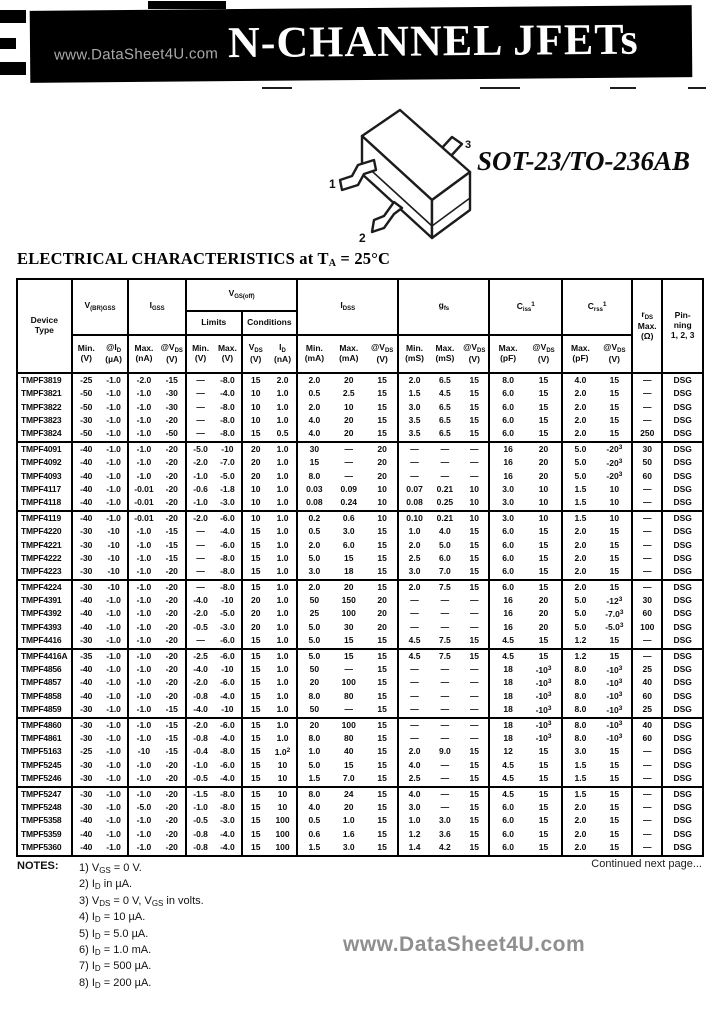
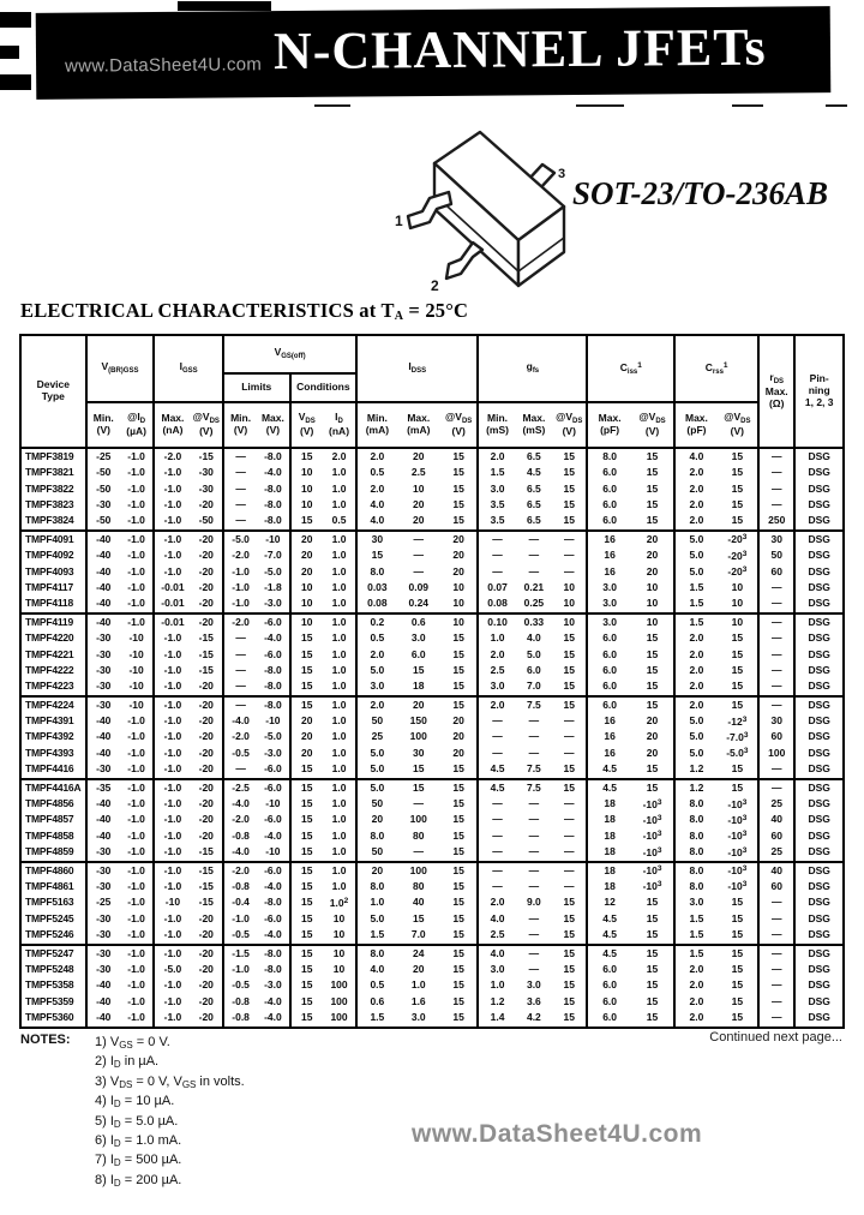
  www.DataSheet4U.com
  N-CHANNEL JFETs
  1
  2
  3
  SOT-23/TO-236AB
  ELECTRICAL CHARACTERISTICS at TA = 25°C
  Limits	Conditions
  Min.(V)	@I(µA)	Max.(nA)	@V(V)	Min.(V)	Max.(V)	V(V)	I(nA)	Min.(mA)	Max.(mA)	@V(V)	Min.(mS)	Max.(mS)	@V(V)	Max.(pF)	@V(V)	Max.(pF)	@V(V)
  TMPF3819	-25	-1.0	-2.0	-15	—	-8.0	15	2.0	2.0	20	15	2.0	6.5	15	8.0	15	4.0	15	—	DSG
  TMPF3821	-50	-1.0	-1.0	-30	—	-4.0	10	1.0	0.5	2.5	15	1.5	4.5	15	6.0	15	2.0	15	—	DSG
  TMPF3822	-50	-1.0	-1.0	-30	—	-8.0	10	1.0	2.0	10	15	3.0	6.5	15	6.0	15	2.0	15	—	DSG
  TMPF3823	-30	-1.0	-1.0	-20	—	-8.0	10	1.0	4.0	20	15	3.5	6.5	15	6.0	15	2.0	15	—	DSG
  TMPF3824	-50	-1.0	-1.0	-50	—	-8.0	15	0.5	4.0	20	15	3.5	6.5	15	6.0	15	2.0	15	250	DSG
  TMPF4091	-40	-1.0	-1.0	-20	-5.0	-10	20	1.0	30	—	20	—	—	—	16	20	5.0	-20	30	DSG
  TMPF4092	-40	-1.0	-1.0	-20	-2.0	-7.0	20	1.0	15	—	20	—	—	—	16	20	5.0	-20	50	DSG
  TMPF4093	-40	-1.0	-1.0	-20	-1.0	-5.0	20	1.0	8.0	—	20	—	—	—	16	20	5.0	-20	60	DSG
- TMPF4117	-40	-1.0	-0.01	-20	-0.6	-1.8	10	1.0	0.03	0.09	10	0.07	0.21	10	3.0	10	1.5	10	—	DSG
+ TMPF4117	-40	-1.0	-0.01	-20	-1.0	-1.8	10	1.0	0.03	0.09	10	0.07	0.21	10	3.0	10	1.5	10	—	DSG
  TMPF4118	-40	-1.0	-0.01	-20	-1.0	-3.0	10	1.0	0.08	0.24	10	0.08	0.25	10	3.0	10	1.5	10	—	DSG
- TMPF4119	-40	-1.0	-0.01	-20	-2.0	-6.0	10	1.0	0.2	0.6	10	0.10	0.21	10	3.0	10	1.5	10	—	DSG
+ TMPF4119	-40	-1.0	-0.01	-20	-2.0	-6.0	10	1.0	0.2	0.6	10	0.10	0.33	10	3.0	10	1.5	10	—	DSG
  TMPF4220	-30	-10	-1.0	-15	—	-4.0	15	1.0	0.5	3.0	15	1.0	4.0	15	6.0	15	2.0	15	—	DSG
  TMPF4221	-30	-10	-1.0	-15	—	-6.0	15	1.0	2.0	6.0	15	2.0	5.0	15	6.0	15	2.0	15	—	DSG
  TMPF4222	-30	-10	-1.0	-15	—	-8.0	15	1.0	5.0	15	15	2.5	6.0	15	6.0	15	2.0	15	—	DSG
  TMPF4223	-30	-10	-1.0	-20	—	-8.0	15	1.0	3.0	18	15	3.0	7.0	15	6.0	15	2.0	15	—	DSG
  TMPF4224	-30	-10	-1.0	-20	—	-8.0	15	1.0	2.0	20	15	2.0	7.5	15	6.0	15	2.0	15	—	DSG
  TMPF4391	-40	-1.0	-1.0	-20	-4.0	-10	20	1.0	50	150	20	—	—	—	16	20	5.0	-12	30	DSG
  TMPF4392	-40	-1.0	-1.0	-20	-2.0	-5.0	20	1.0	25	100	20	—	—	—	16	20	5.0	-7.0	60	DSG
  TMPF4393	-40	-1.0	-1.0	-20	-0.5	-3.0	20	1.0	5.0	30	20	—	—	—	16	20	5.0	-5.0	100	DSG
  TMPF4416	-30	-1.0	-1.0	-20	—	-6.0	15	1.0	5.0	15	15	4.5	7.5	15	4.5	15	1.2	15	—	DSG
  TMPF4416A	-35	-1.0	-1.0	-20	-2.5	-6.0	15	1.0	5.0	15	15	4.5	7.5	15	4.5	15	1.2	15	—	DSG
  TMPF4856	-40	-1.0	-1.0	-20	-4.0	-10	15	1.0	50	—	15	—	—	—	18	-10	8.0	-10	25	DSG
  TMPF4857	-40	-1.0	-1.0	-20	-2.0	-6.0	15	1.0	20	100	15	—	—	—	18	-10	8.0	-10	40	DSG
  TMPF4858	-40	-1.0	-1.0	-20	-0.8	-4.0	15	1.0	8.0	80	15	—	—	—	18	-10	8.0	-10	60	DSG
  TMPF4859	-30	-1.0	-1.0	-15	-4.0	-10	15	1.0	50	—	15	—	—	—	18	-10	8.0	-10	25	DSG
  TMPF4860	-30	-1.0	-1.0	-15	-2.0	-6.0	15	1.0	20	100	15	—	—	—	18	-10	8.0	-10	40	DSG
  TMPF4861	-30	-1.0	-1.0	-15	-0.8	-4.0	15	1.0	8.0	80	15	—	—	—	18	-10	8.0	-10	60	DSG
  TMPF5163	-25	-1.0	-10	-15	-0.4	-8.0	15	1.0	1.0	40	15	2.0	9.0	15	12	15	3.0	15	—	DSG
  TMPF5245	-30	-1.0	-1.0	-20	-1.0	-6.0	15	10	5.0	15	15	4.0	—	15	4.5	15	1.5	15	—	DSG
  TMPF5246	-30	-1.0	-1.0	-20	-0.5	-4.0	15	10	1.5	7.0	15	2.5	—	15	4.5	15	1.5	15	—	DSG
  TMPF5247	-30	-1.0	-1.0	-20	-1.5	-8.0	15	10	8.0	24	15	4.0	—	15	4.5	15	1.5	15	—	DSG
  TMPF5248	-30	-1.0	-5.0	-20	-1.0	-8.0	15	10	4.0	20	15	3.0	—	15	6.0	15	2.0	15	—	DSG
  TMPF5358	-40	-1.0	-1.0	-20	-0.5	-3.0	15	100	0.5	1.0	15	1.0	3.0	15	6.0	15	2.0	15	—	DSG
  TMPF5359	-40	-1.0	-1.0	-20	-0.8	-4.0	15	100	0.6	1.6	15	1.2	3.6	15	6.0	15	2.0	15	—	DSG
  TMPF5360	-40	-1.0	-1.0	-20	-0.8	-4.0	15	100	1.5	3.0	15	1.4	4.2	15	6.0	15	2.0	15	—	DSG
  NOTES:
  1) VGS = 0 V.
  2) ID in µA.
  3) VDS = 0 V, VGS in volts.
  4) ID = 10 µA.
  5) ID = 5.0 µA.
  6) ID = 1.0 mA.
  7) ID = 500 µA.
  8) ID = 200 µA.
  Continued next page...
  www.DataSheet4U.com
